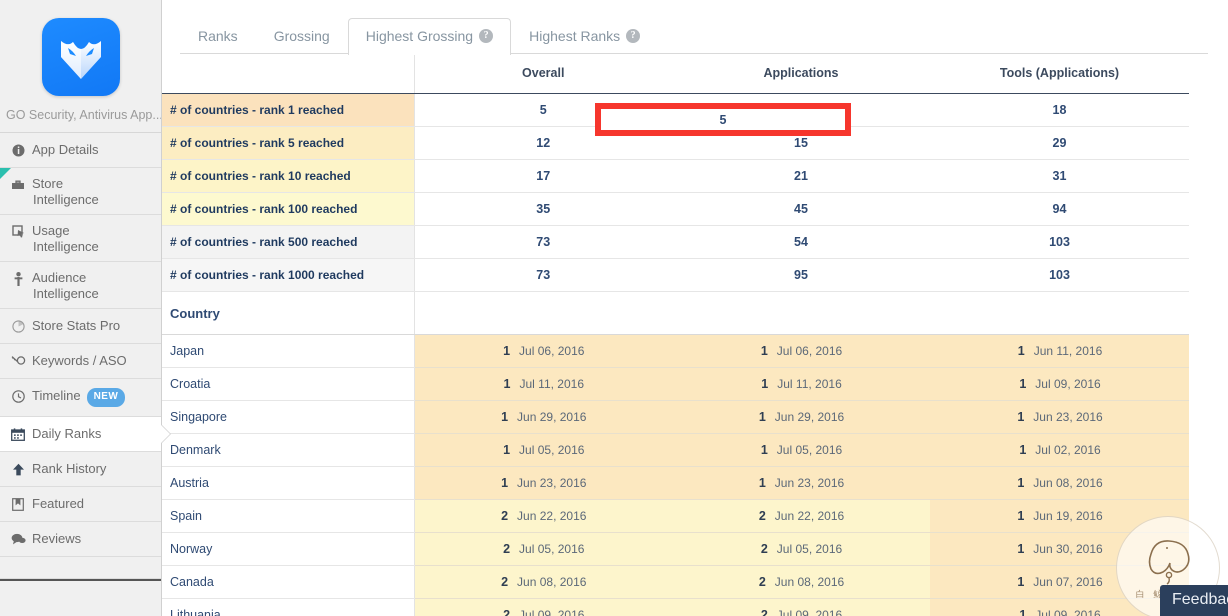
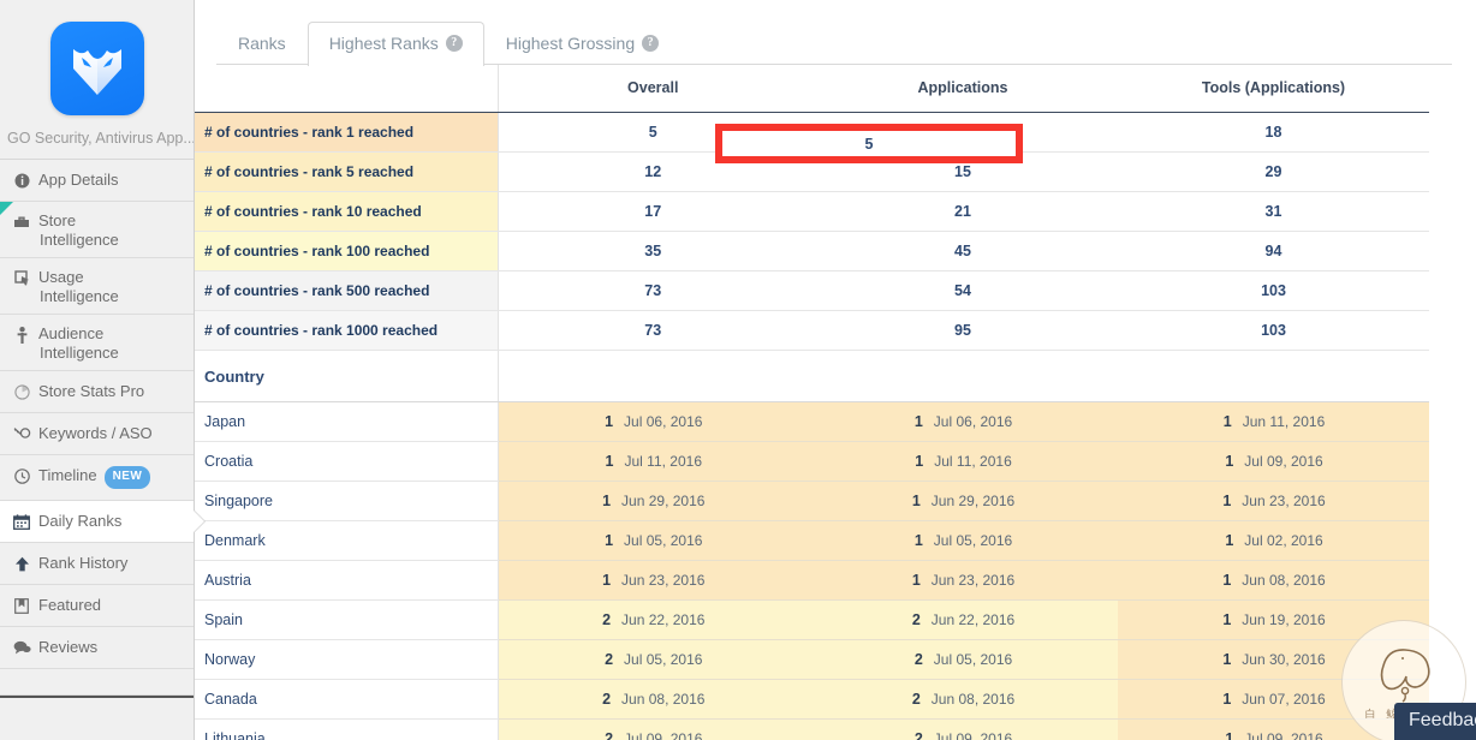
  GO Security, Antivirus App..
  App Details
  Store
  Intelligence
  Usage
  Intelligence
  Audience
  Intelligence
  Store Stats Pro
  Keywords / ASO
  Timeline NEW
  Daily Ranks
  Rank History
  Featured
  Reviews
  Ranks
- Grossing
- Highest Grossing
+ Highest Ranks
  ?
- Highest Ranks
+ Highest Grossing
  ?
  	Overall	Applications	Tools (Applications)
  # of countries - rank 1 reached	5		18
  # of countries - rank 5 reached	12	15	29
  # of countries - rank 10 reached	17	21	31
  # of countries - rank 100 reached	35	45	94
  # of countries - rank 500 reached	73	54	103
  # of countries - rank 1000 reached	73	95	103
  Country
  Japan	1 Jul 06, 2016	1 Jul 06, 2016	1 Jun 11, 2016
  Croatia	1 Jul 11, 2016	1 Jul 11, 2016	1 Jul 09, 2016
  Singapore	1 Jun 29, 2016	1 Jun 29, 2016	1 Jun 23, 2016
  Denmark	1 Jul 05, 2016	1 Jul 05, 2016	1 Jul 02, 2016
  Austria	1 Jun 23, 2016	1 Jun 23, 2016	1 Jun 08, 2016
  Spain	2 Jun 22, 2016	2 Jun 22, 2016	1 Jun 19, 2016
  Norway	2 Jul 05, 2016	2 Jul 05, 2016	1 Jun 30, 2016
  Canada	2 Jun 08, 2016	2 Jun 08, 2016	1 Jun 07, 2016
  Lithuania	2 Jul 09, 2016	2 Jul 09, 2016	1 Jul 09, 2016
  5
  Feedba
